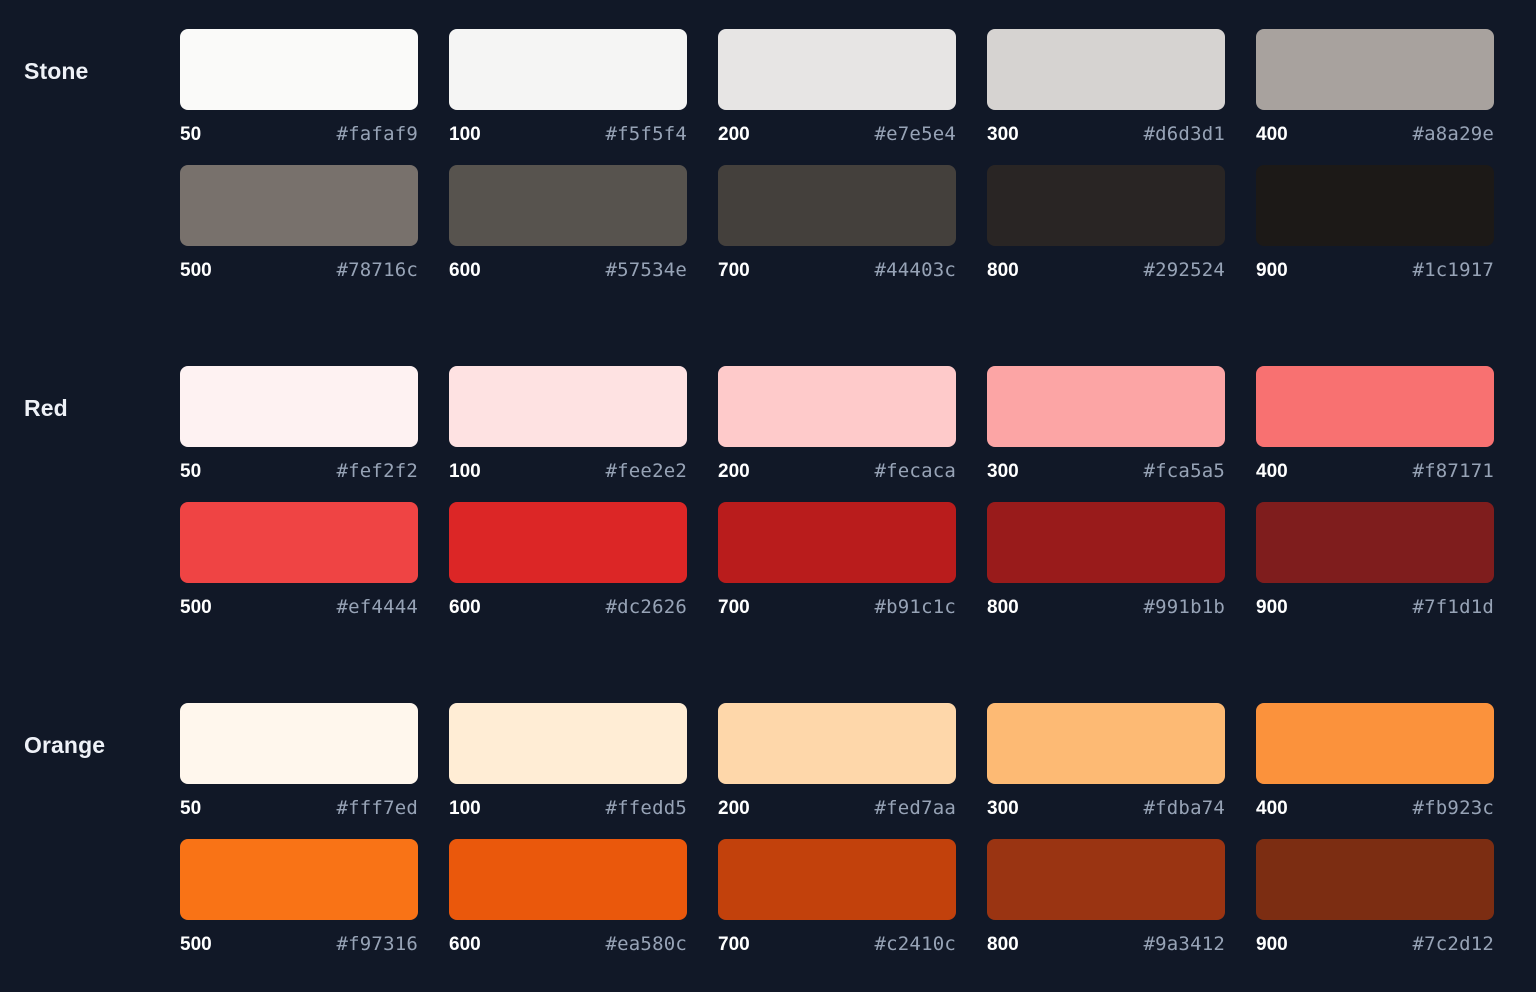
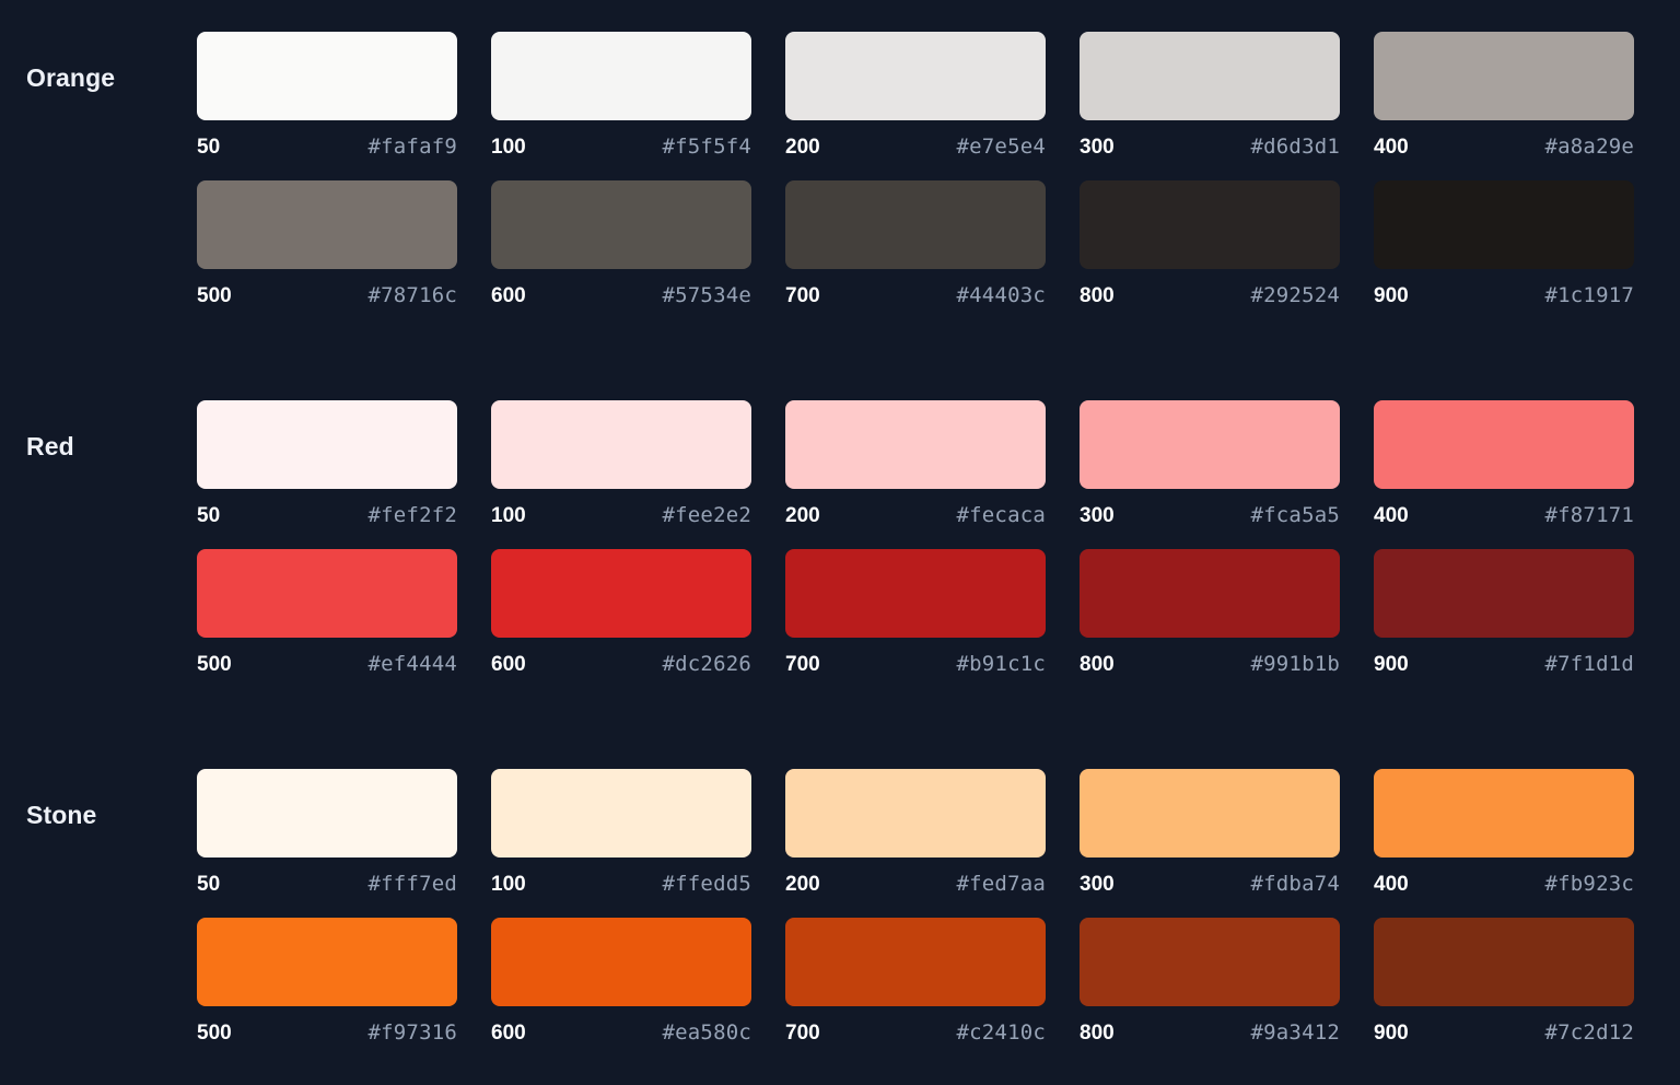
- Stone
+ Orange
  50
  #fafaf9
  100
  #f5f5f4
  200
  #e7e5e4
  300
  #d6d3d1
  400
  #a8a29e
  500
  #78716c
  600
  #57534e
  700
  #44403c
  800
  #292524
  900
  #1c1917
  Red
  50
  #fef2f2
  100
  #fee2e2
  200
  #fecaca
  300
  #fca5a5
  400
  #f87171
  500
  #ef4444
  600
  #dc2626
  700
  #b91c1c
  800
  #991b1b
  900
  #7f1d1d
- Orange
+ Stone
  50
  #fff7ed
  100
  #ffedd5
  200
  #fed7aa
  300
  #fdba74
  400
  #fb923c
  500
  #f97316
  600
  #ea580c
  700
  #c2410c
  800
  #9a3412
  900
  #7c2d12
